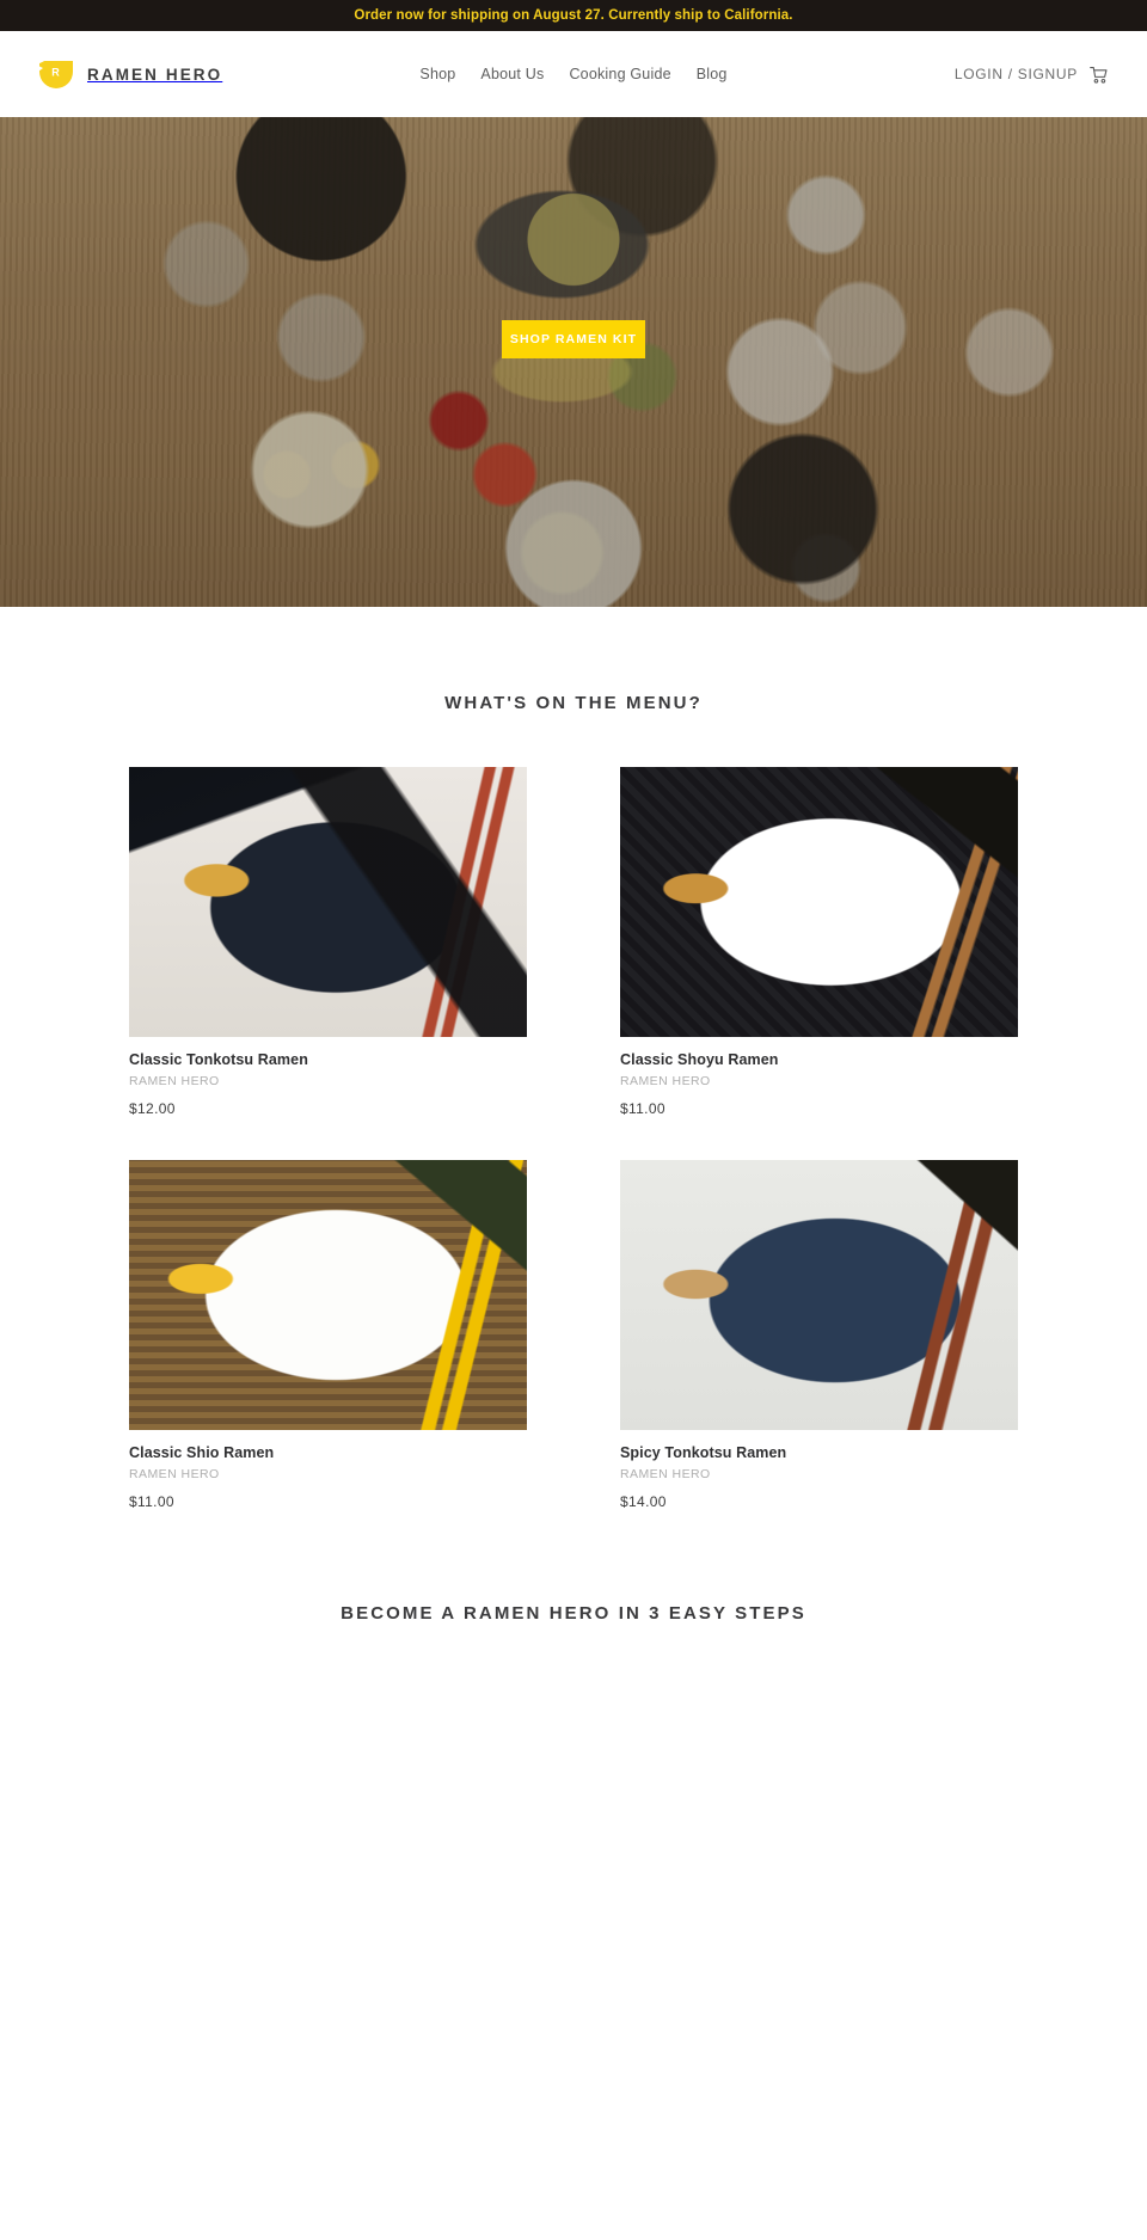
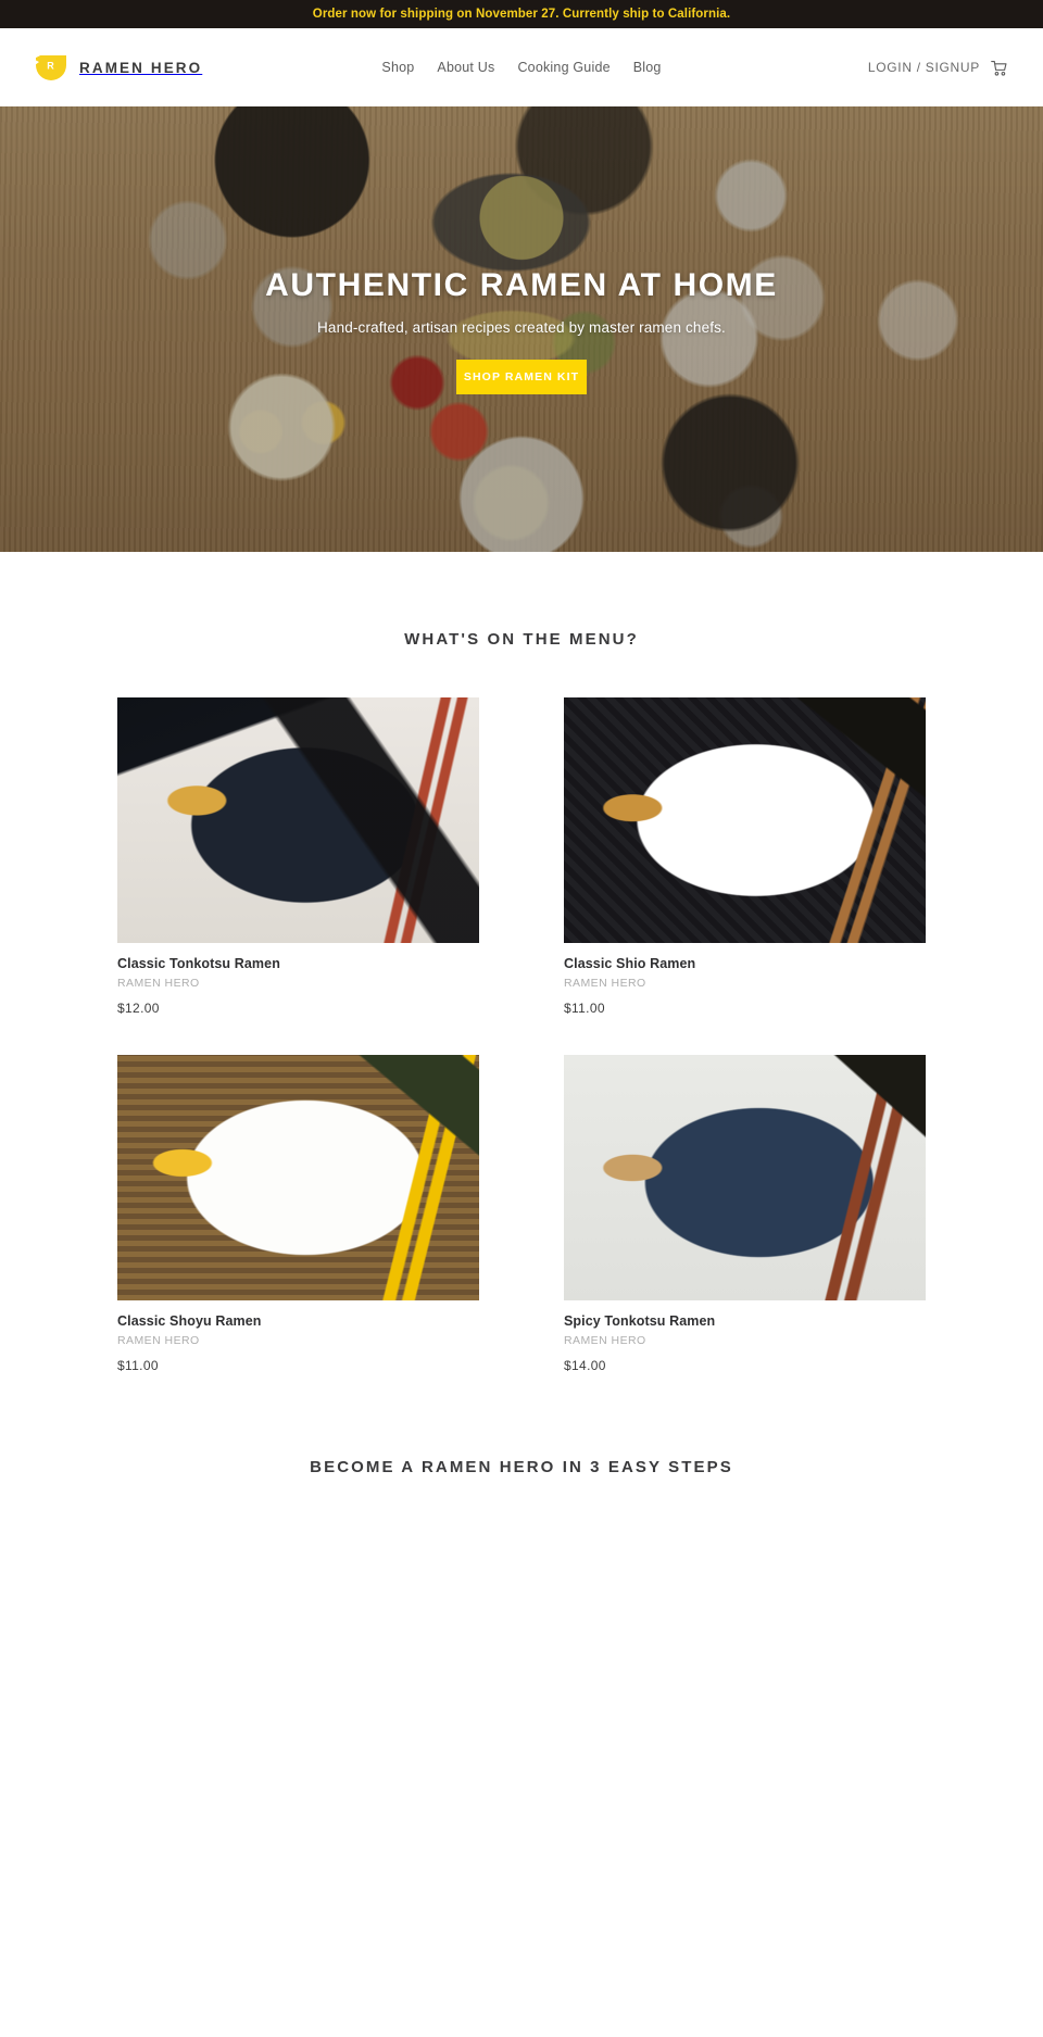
- Order now for shipping on August 27. Currently ship to California.
+ Order now for shipping on November 27. Currently ship to California.
  R
  RAMEN HERO
  Shop
  About Us
  Cooking Guide
  Blog
  LOGIN / SIGNUP
+ AUTHENTIC RAMEN AT HOME
+ Hand-crafted, artisan recipes created by master ramen chefs.
  SHOP RAMEN KIT
  WHAT'S ON THE MENU?
  Classic Tonkotsu Ramen
  RAMEN HERO
  $12.00
- Classic Shoyu Ramen
+ Classic Shio Ramen
  RAMEN HERO
  $11.00
- Classic Shio Ramen
+ Classic Shoyu Ramen
  RAMEN HERO
  $11.00
  Spicy Tonkotsu Ramen
  RAMEN HERO
  $14.00
  BECOME A RAMEN HERO IN 3 EASY STEPS
